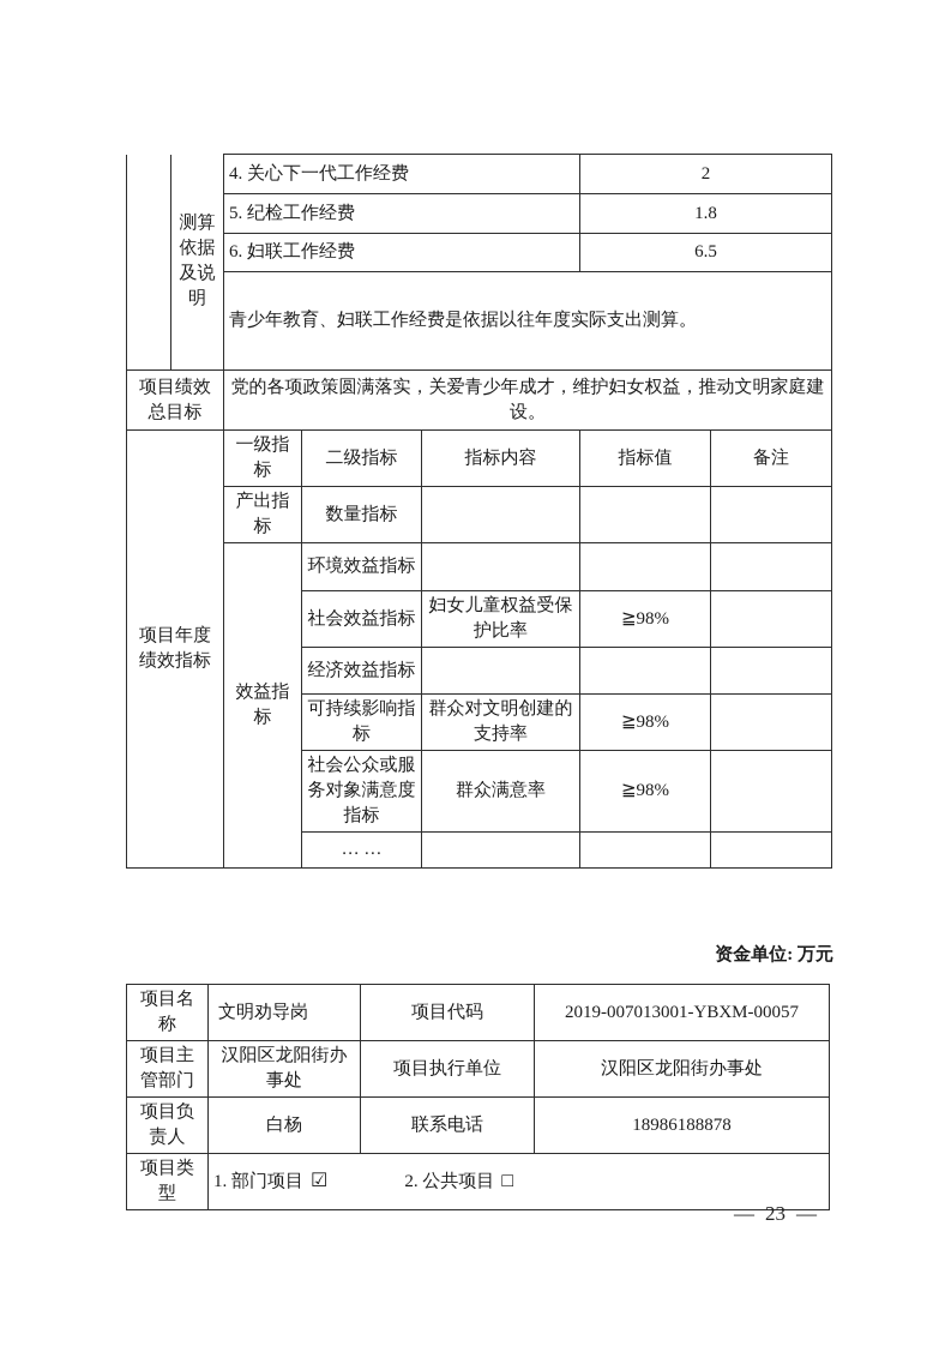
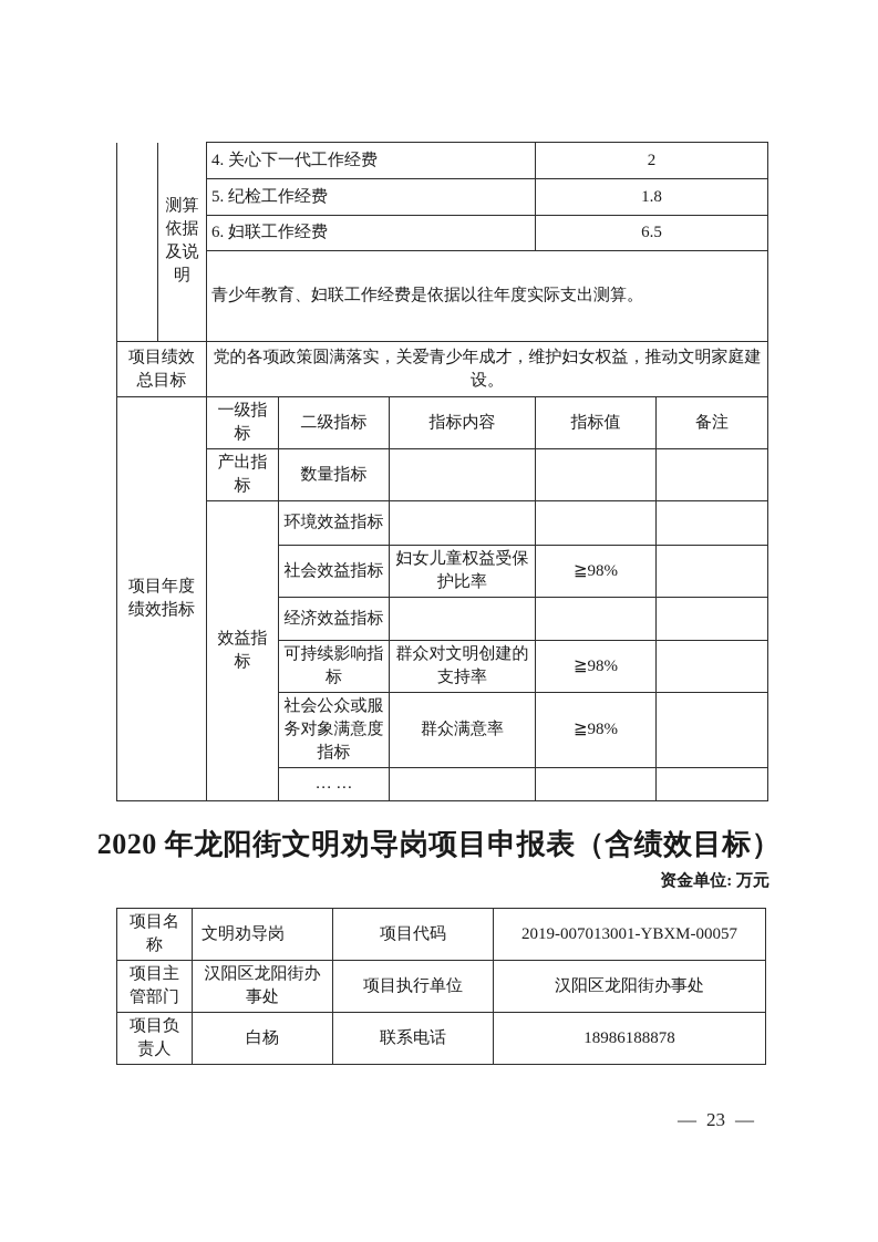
  	测算依据及说明	4. 关心下一代工作经费	2
  5. 纪检工作经费	1.8
  6. 妇联工作经费	6.5
  青少年教育、妇联工作经费是依据以往年度实际支出测算。
  项目绩效总目标	党的各项政策圆满落实，关爱青少年成才，维护妇女权益，推动文明家庭建设。
  项目年度绩效指标	一级指标	二级指标	指标内容	指标值	备注
  产出指标	数量指标
  效益指标	环境效益指标
  社会效益指标	妇女儿童权益受保护比率	≧98%
  经济效益指标
  可持续影响指标	群众对文明创建的支持率	≧98%
  社会公众或服务对象满意度指标	群众满意率	≧98%
  … …
+ 2020 年龙阳街文明劝导岗项目申报表（含绩效目标）
  资金单位: 万元
  项目名称	文明劝导岗	项目代码	2019-007013001-YBXM-00057
  项目主管部门	汉阳区龙阳街办事处	项目执行单位	汉阳区龙阳街办事处
  项目负责人	白杨	联系电话	18986188878
- 项目类型	1. 部门项目 ☑ 2. 公共项目 □
  —
  23
  —
